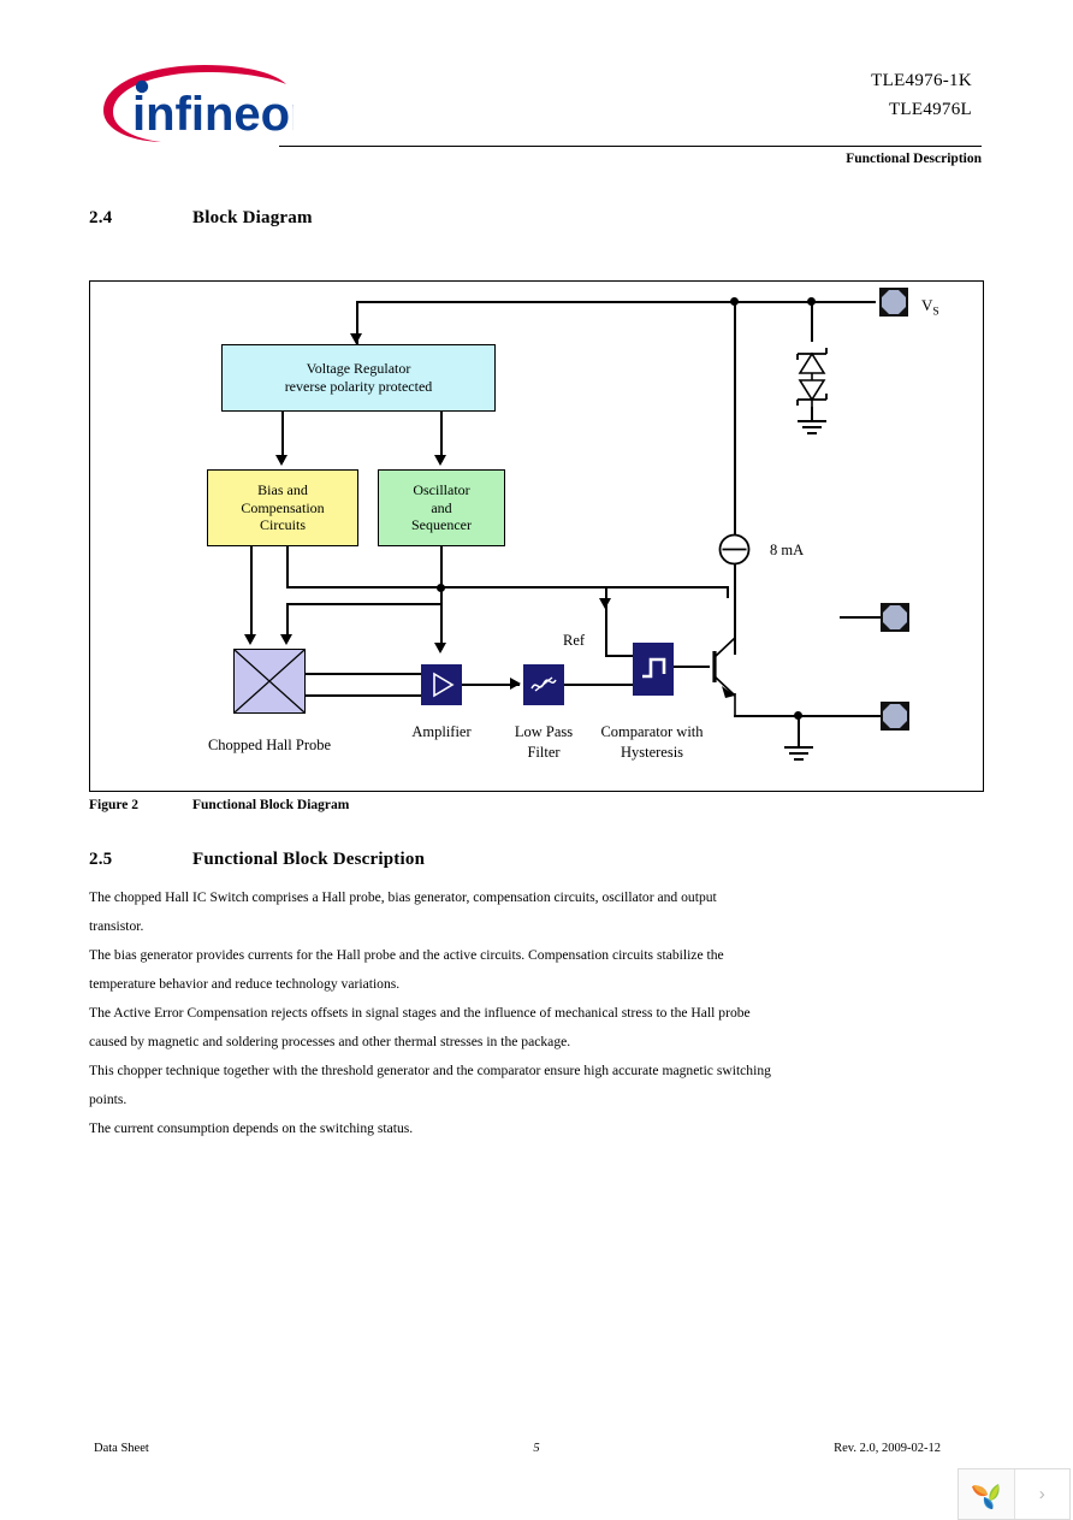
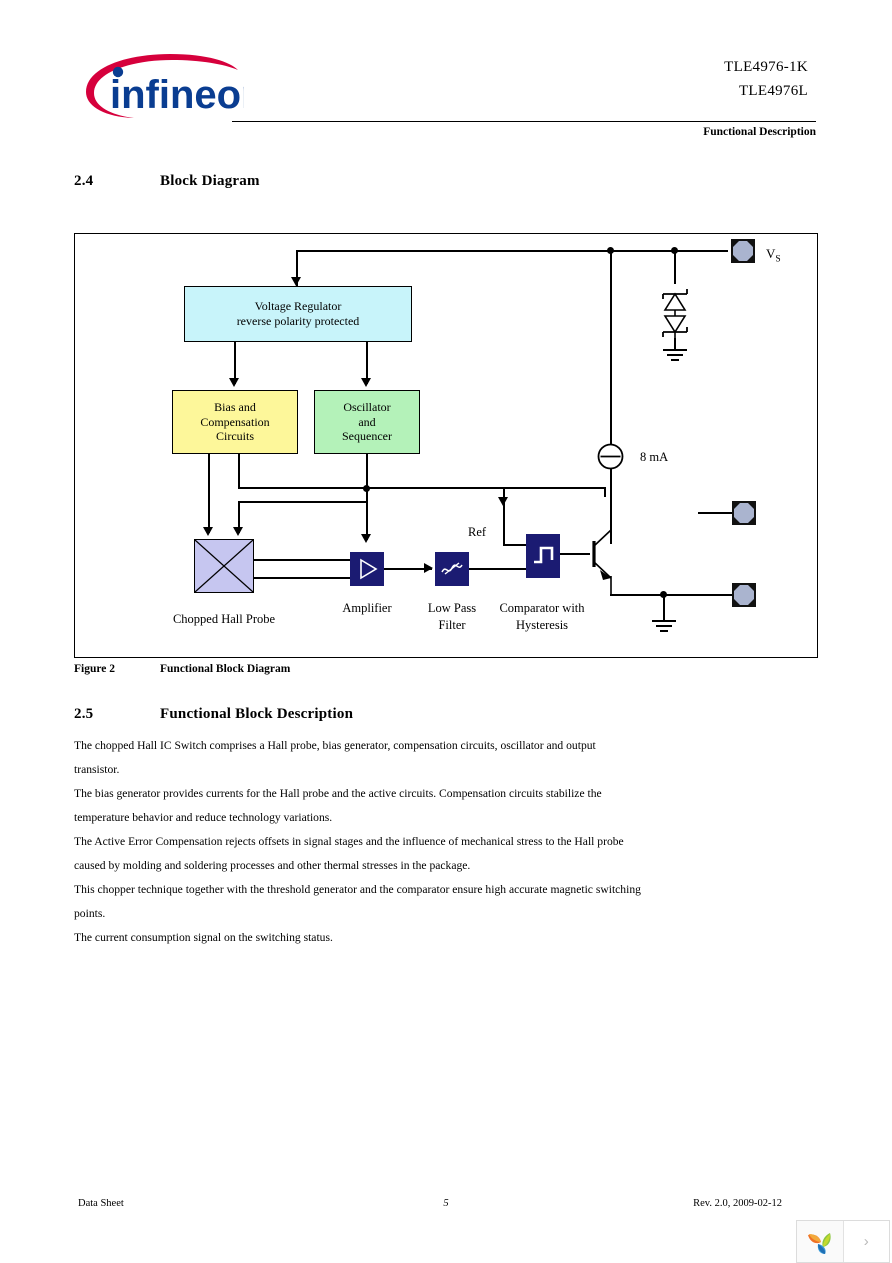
  infineo
  TLE4976-1K
  TLE4976L
  Functional Description
  2.4
  Block Diagram
  VS
  8 mA
  Voltage Regulator
  reverse polarity protected
  Bias and
  Compensation
  Circuits
  Oscillator
  and
  Sequencer
  Ref
  Chopped Hall Probe
  Amplifier
  Low Pass Filter
  Comparator with Hysteresis
  Figure 2
  Functional Block Diagram
  2.5
  Functional Block Description
  The chopped Hall IC Switch comprises a Hall probe, bias generator, compensation circuits, oscillator and output transistor.
  The bias generator provides currents for the Hall probe and the active circuits. Compensation circuits stabilize the temperature behavior and reduce technology variations.
- The Active Error Compensation rejects offsets in signal stages and the influence of mechanical stress to the Hall probe caused by magnetic and soldering processes and other thermal stresses in the package.
+ The Active Error Compensation rejects offsets in signal stages and the influence of mechanical stress to the Hall probe caused by molding and soldering processes and other thermal stresses in the package.
  This chopper technique together with the threshold generator and the comparator ensure high accurate magnetic switching points.
- The current consumption depends on the switching status.
+ The current consumption signal on the switching status.
  Data Sheet
  5
  Rev. 2.0, 2009-02-12
  ›
